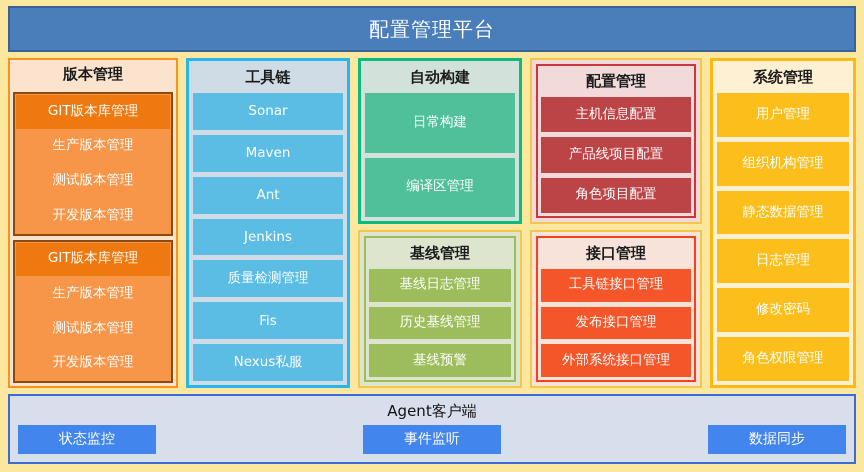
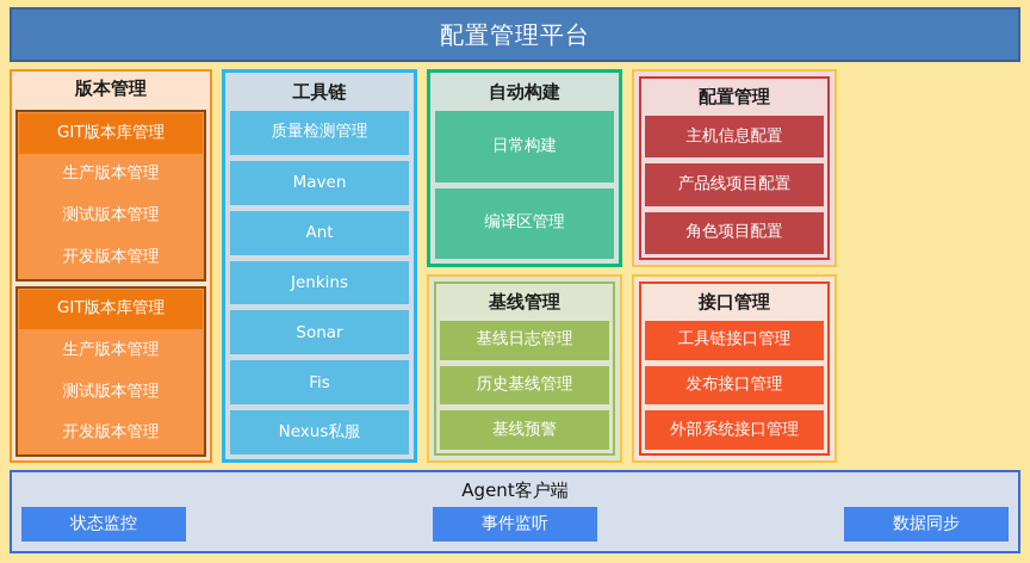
  配置管理平台
  版本管理
  GIT版本库管理
  生产版本管理
  测试版本管理
  开发版本管理
  GIT版本库管理
  生产版本管理
  测试版本管理
  开发版本管理
  工具链
- Sonar
+ 质量检测管理
  Maven
  Ant
  Jenkins
- 质量检测管理
+ Sonar
  Fis
  Nexus私服
  自动构建
  日常构建
  编译区管理
  基线管理
  基线日志管理
  历史基线管理
  基线预警
  配置管理
  主机信息配置
  产品线项目配置
  角色项目配置
  接口管理
  工具链接口管理
  发布接口管理
  外部系统接口管理
- 系统管理
- 用户管理
- 组织机构管理
- 静态数据管理
- 日志管理
- 修改密码
- 角色权限管理
  Agent客户端
  状态监控
  事件监听
  数据同步
